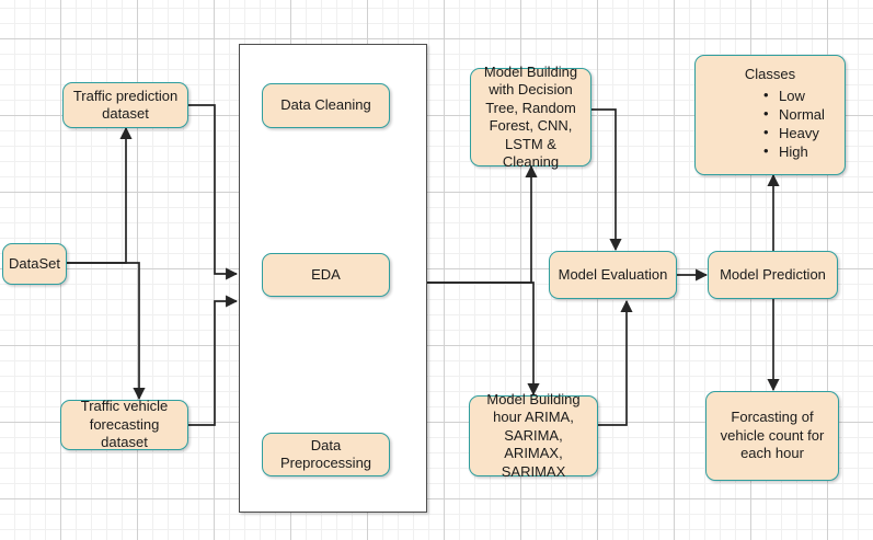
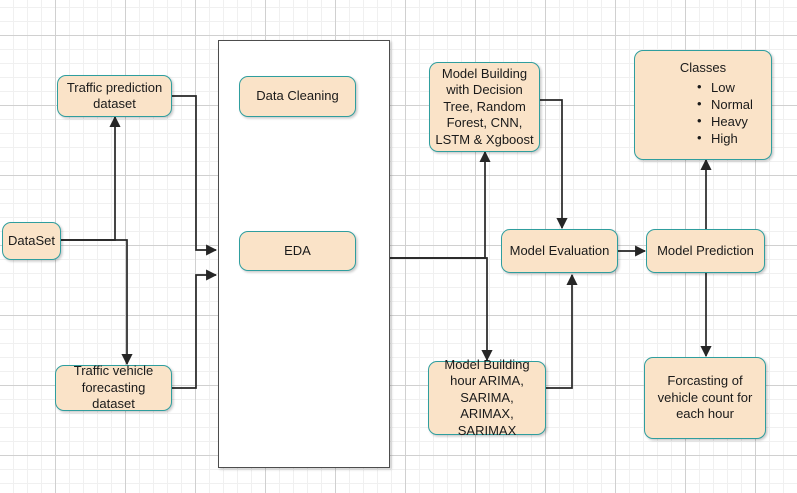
  DataSet
  Traffic prediction dataset
  Traffic vehicle forecasting dataset
  Data Cleaning
  EDA
- Data Preprocessing
- Model Building with Decision Tree, Random Forest, CNN, LSTM & Cleaning
+ Model Building with Decision Tree, Random Forest, CNN, LSTM & Xgboost
  Model Building hour ARIMA, SARIMA, ARIMAX, SARIMAX
  Model Evaluation
  Model Prediction
  Classes
  Low
  Normal
  Heavy
  High
  Forcasting of vehicle count for each hour
